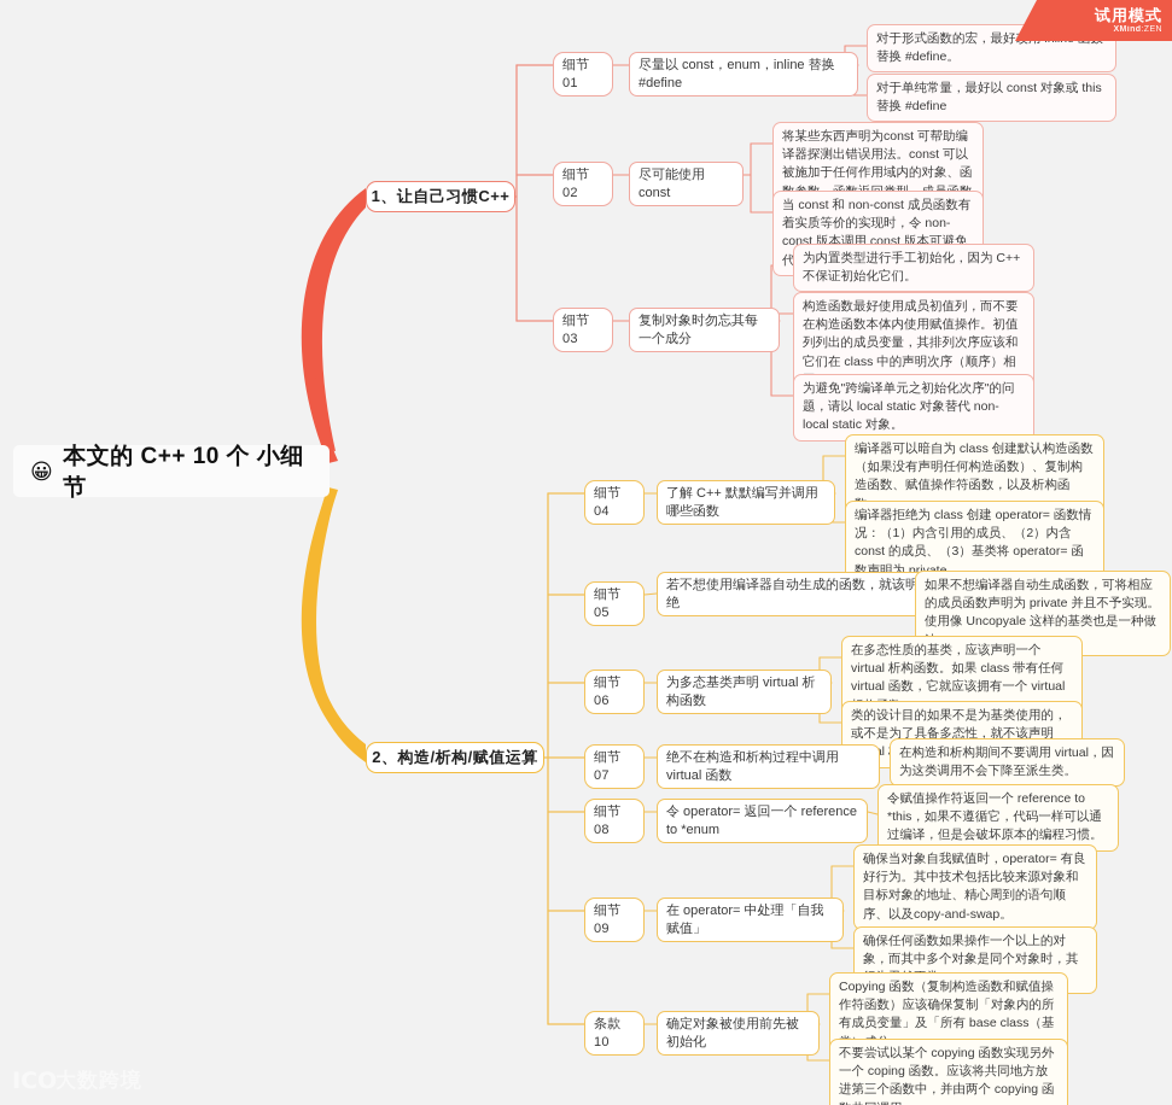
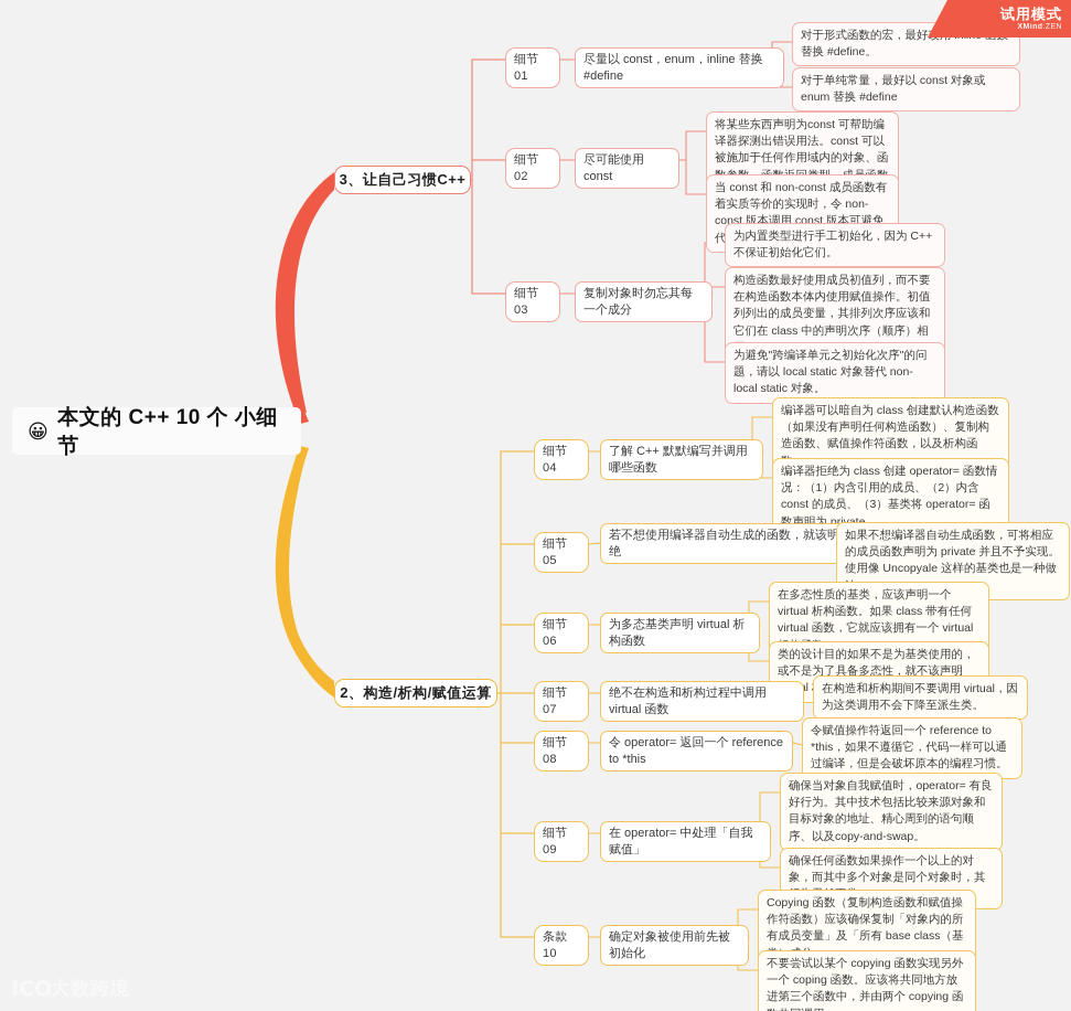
  😀
  本文的 C++ 10 个 小细节
- 1、让自己习惯C++
+ 3、让自己习惯C++
  2、构造/析构/赋值运算
  细节 01
  尽量以 const，enum，inline 替换 #define
- 对于单纯常量，最好以 const 对象或 this 替换 #define
+ 对于单纯常量，最好以 const 对象或 enum 替换 #define
  细节 02
  尽可能使用 const
  将某些东西声明为const 可帮助编译器探测出错误用法。const 可以被施加于任何作用域内的对象、函
  当 const 和 non-const 成员函数有着实质等价的实现时，令 non-const 版本调用 const 版本可避免代
  细节 03
  复制对象时勿忘其每一个成分
  为内置类型进行手工初始化，因为 C++ 不保证初始化它们。
  构造函数最好使用成员初值列，而不要在构造函数本体内使用赋值操作。初值列列出的成员变量，其排列次序应该和它们在 class 中的声明次序（顺序）相
  为避免"跨编译单元之初始化次序"的问题，请以 local static 对象替代 non-local static 对象。
  细节 04
  了解 C++ 默默编写并调用哪些函数
  编译器可以暗自为 class 创建默认构造函数（如果没有声明任何构造函数）、复制构造函数、赋值操作符函数，以及析构函
  编译器拒绝为 class 创建 operator= 函数情况：（1）内含引用的成员、（2）内含 const 的成员、（3）基类将 operator= 函数声明为 pr
  细节 05
  若不想使用编译器自动生成的函数，就该明绝
  如果不想编译器自动生成函数，可将相应的成员函数声明为 private 并且不予实现。使用像 Uncopyale 这样的基类也是一种做
  细节 06
  为多态基类声明 virtual 析构函数
  在多态性质的基类，应该声明一个 virtual 析构函数。如果 class 带有任何 virtual 函数，它就应该拥有一个 virtual
  类的设计目的如果不是为基类使用的，或不是为了具备多态性，就不该声明 l
  细节 07
  绝不在构造和析构过程中调用 virtual 函数
  在构造和析构期间不要调用 virtual，因为这类调用不会下降至派生类。
  细节 08
- 令 operator= 返回一个 reference to *enum
+ 令 operator= 返回一个 reference to *this
  令赋值操作符返回一个 reference to *this，如果不遵循它，代码一样可以通过编译，但是会破坏原本的编程习惯。
  细节 09
  在 operator= 中处理「自我赋值」
  确保当对象自我赋值时，operator= 有良好行为。其中技术包括比较来源对象和目标对象的地址、精心周到的语句顺序、以及copy-and-swap。
  确保任何函数如果操作一个以上的对象，而其中多个对象是同个对象时，其
  条款10
  确定对象被使用前先被初始化
  Copying 函数（复制构造函数和赋值操作符函数）应该确保复制「对象内的所有成员变量」及「所有 base class（基
  不要尝试以某个 copying 函数实现另外一个 coping 函数。应该将共同地方放进第三个函数中，并由两个 copying 函
  试用模式
